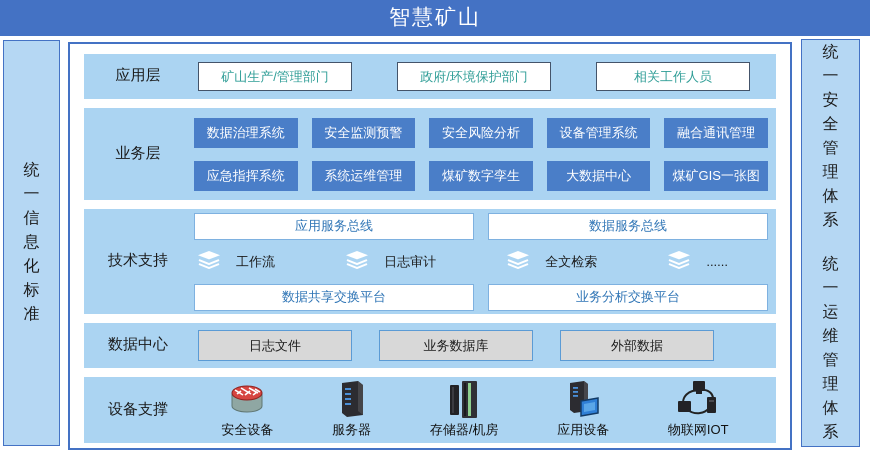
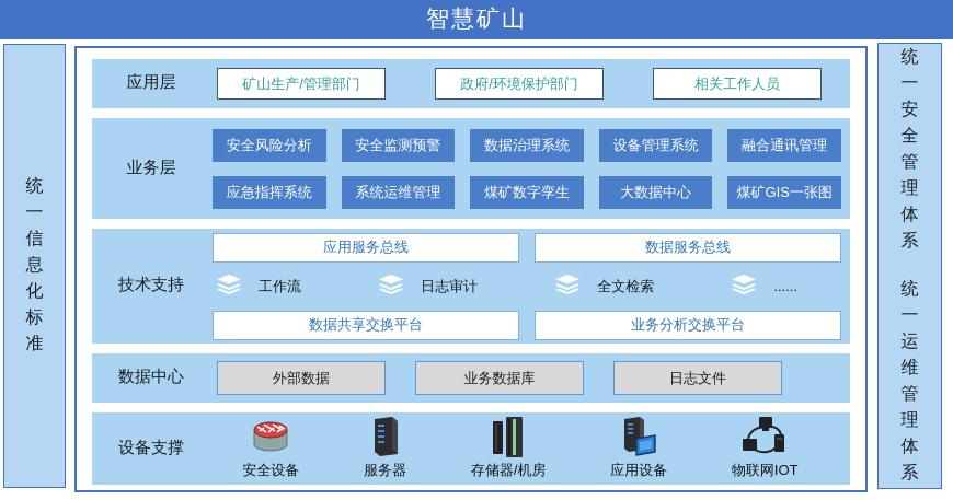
  智慧矿山
  统一信息化标准
  应用层
  矿山生产/管理部门
  政府/环境保护部门
  相关工作人员
  业务层
- 数据治理系统
+ 安全风险分析
  安全监测预警
- 安全风险分析
+ 数据治理系统
  设备管理系统
  融合通讯管理
  应急指挥系统
  系统运维管理
  煤矿数字孪生
  大数据中心
  煤矿GIS一张图
  技术支持
  应用服务总线
  数据服务总线
  工作流
  日志审计
  全文检索
  ......
  数据共享交换平台
  业务分析交换平台
  数据中心
- 日志文件
+ 外部数据
  业务数据库
- 外部数据
+ 日志文件
  设备支撑
  安全设备
  服务器
  存储器/机房
  应用设备
  物联网IOT
  统一安全管理体系
  统一运维管理体系
